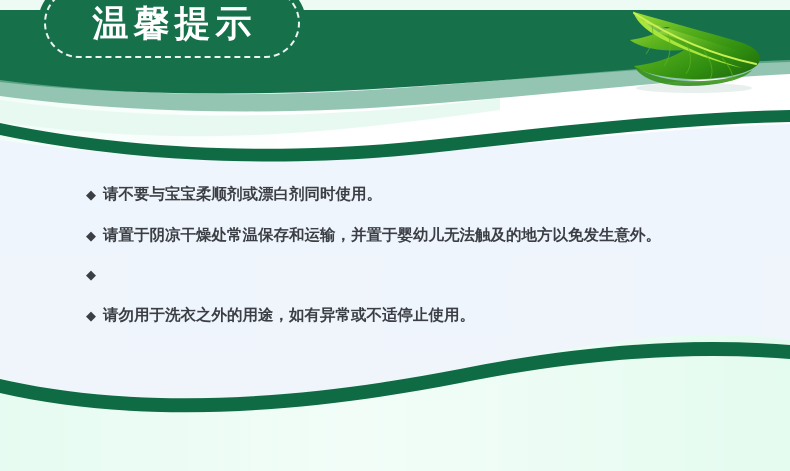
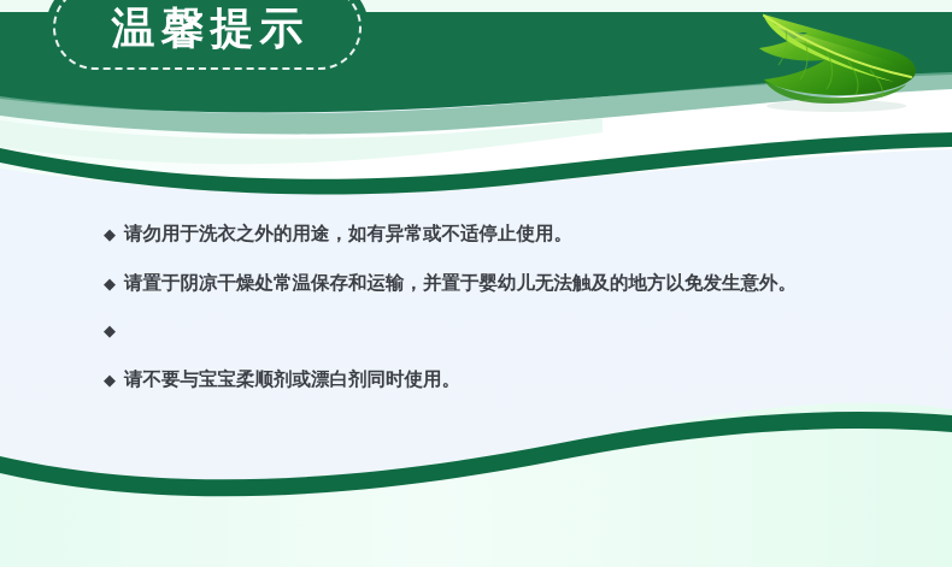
  温馨提示
  ◆
- 请不要与宝宝柔顺剂或漂白剂同时使用。
+ 请勿用于洗衣之外的用途，如有异常或不适停止使用。
  ◆
  请置于阴凉干燥处常温保存和运输，并置于婴幼儿无法触及的地方以免发生意外。
  ◆
  ◆
- 请勿用于洗衣之外的用途，如有异常或不适停止使用。
+ 请不要与宝宝柔顺剂或漂白剂同时使用。
